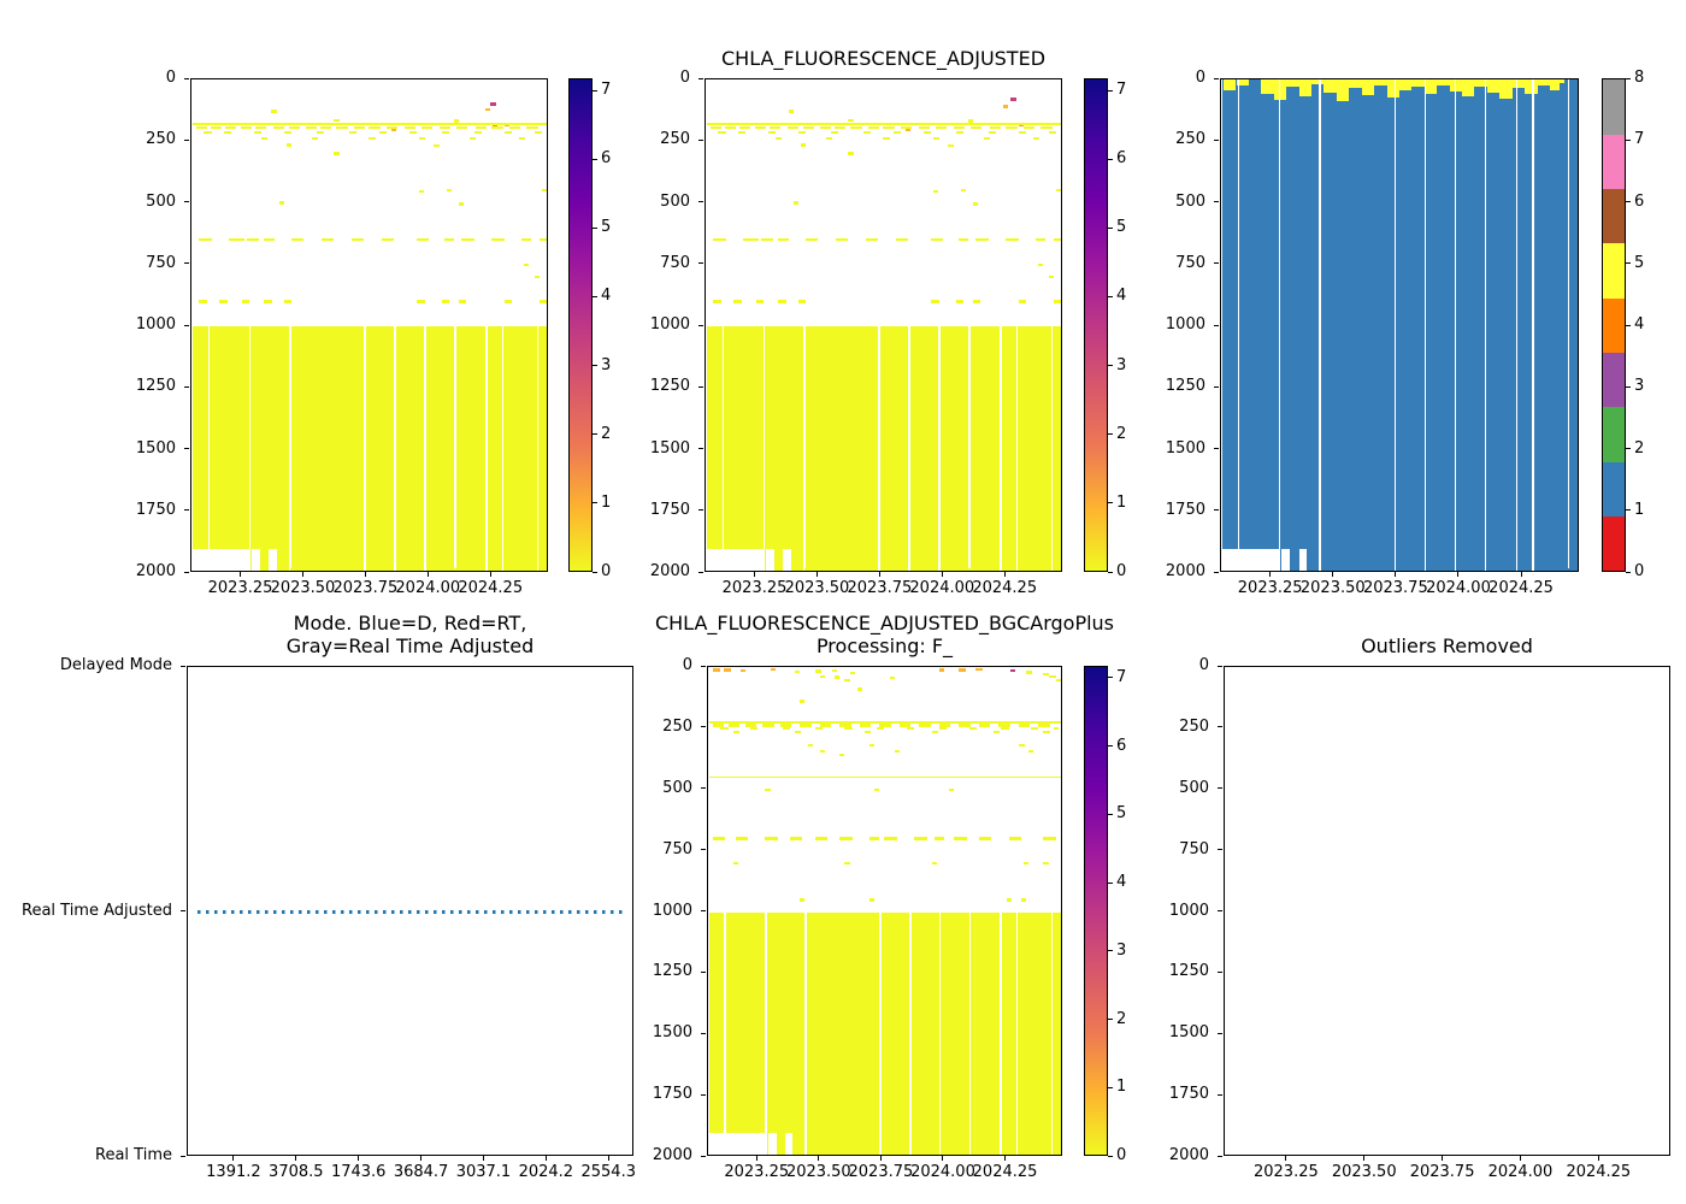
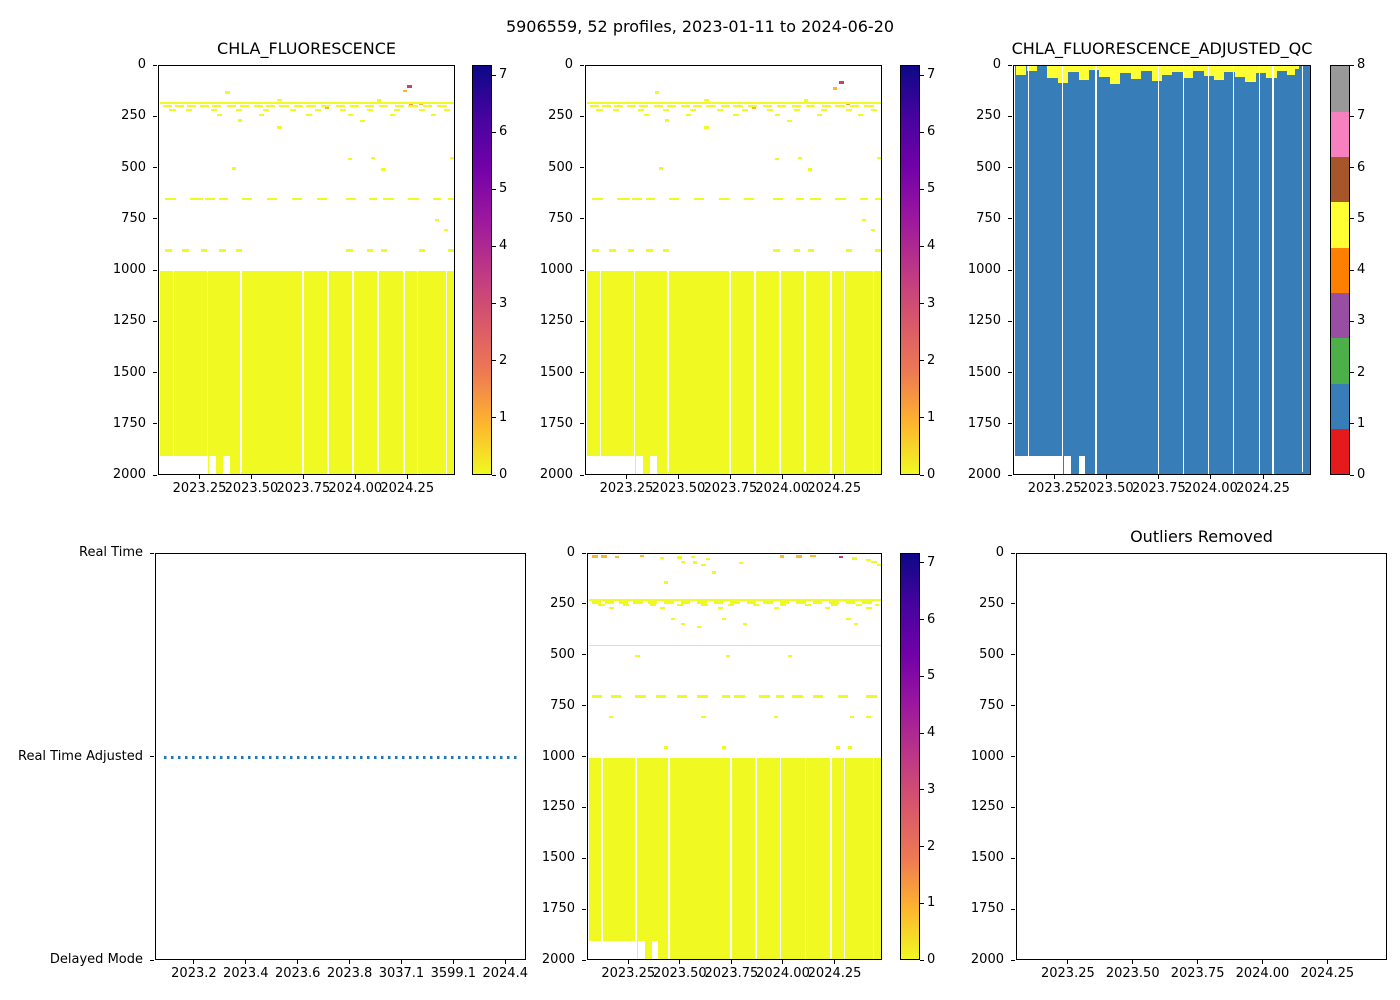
+ 5906559, 52 profiles, 2023-01-11 to 2024-06-20
+ CHLA_FLUORESCENCE
  0
  250
  500
  750
  1000
  1250
  1500
  1750
  2000
  2023.25
  2023.50
  2023.75
  2024.00
  2024.25
  0
  1
  2
  3
  4
  5
  6
  7
- CHLA_FLUORESCENCE_ADJUSTED
  0
  250
  500
  750
  1000
  1250
  1500
  1750
  2000
  2023.25
  2023.50
  2023.75
  2024.00
  2024.25
  0
  1
  2
  3
  4
  5
  6
  7
+ CHLA_FLUORESCENCE_ADJUSTED_QC
  0
  250
  500
  750
  1000
  1250
  1500
  1750
  2000
  2023.25
  2023.50
  2023.75
  2024.00
  2024.25
  0
  1
  2
  3
  4
  5
  6
  7
  8
- Mode. Blue=D, Red=RT,
- Gray=Real Time Adjusted
- Delayed Mode
+ Real Time
  Real Time Adjusted
- Real Time
+ Delayed Mode
- 1391.2
+ 2023.2
- 3708.5
+ 2023.4
- 1743.6
+ 2023.6
- 3684.7
+ 2023.8
  3037.1
- 2024.2
+ 3599.1
- 2554.3
+ 2024.4
- CHLA_FLUORESCENCE_ADJUSTED_BGCArgoPlus
- Processing: F_
  0
  250
  500
  750
  1000
  1250
  1500
  1750
  2000
  2023.25
  2023.50
  2023.75
  2024.00
  2024.25
  0
  1
  2
  3
  4
  5
  6
  7
  Outliers Removed
  0
  250
  500
  750
  1000
  1250
  1500
  1750
  2000
  2023.25
  2023.50
  2023.75
  2024.00
  2024.25
